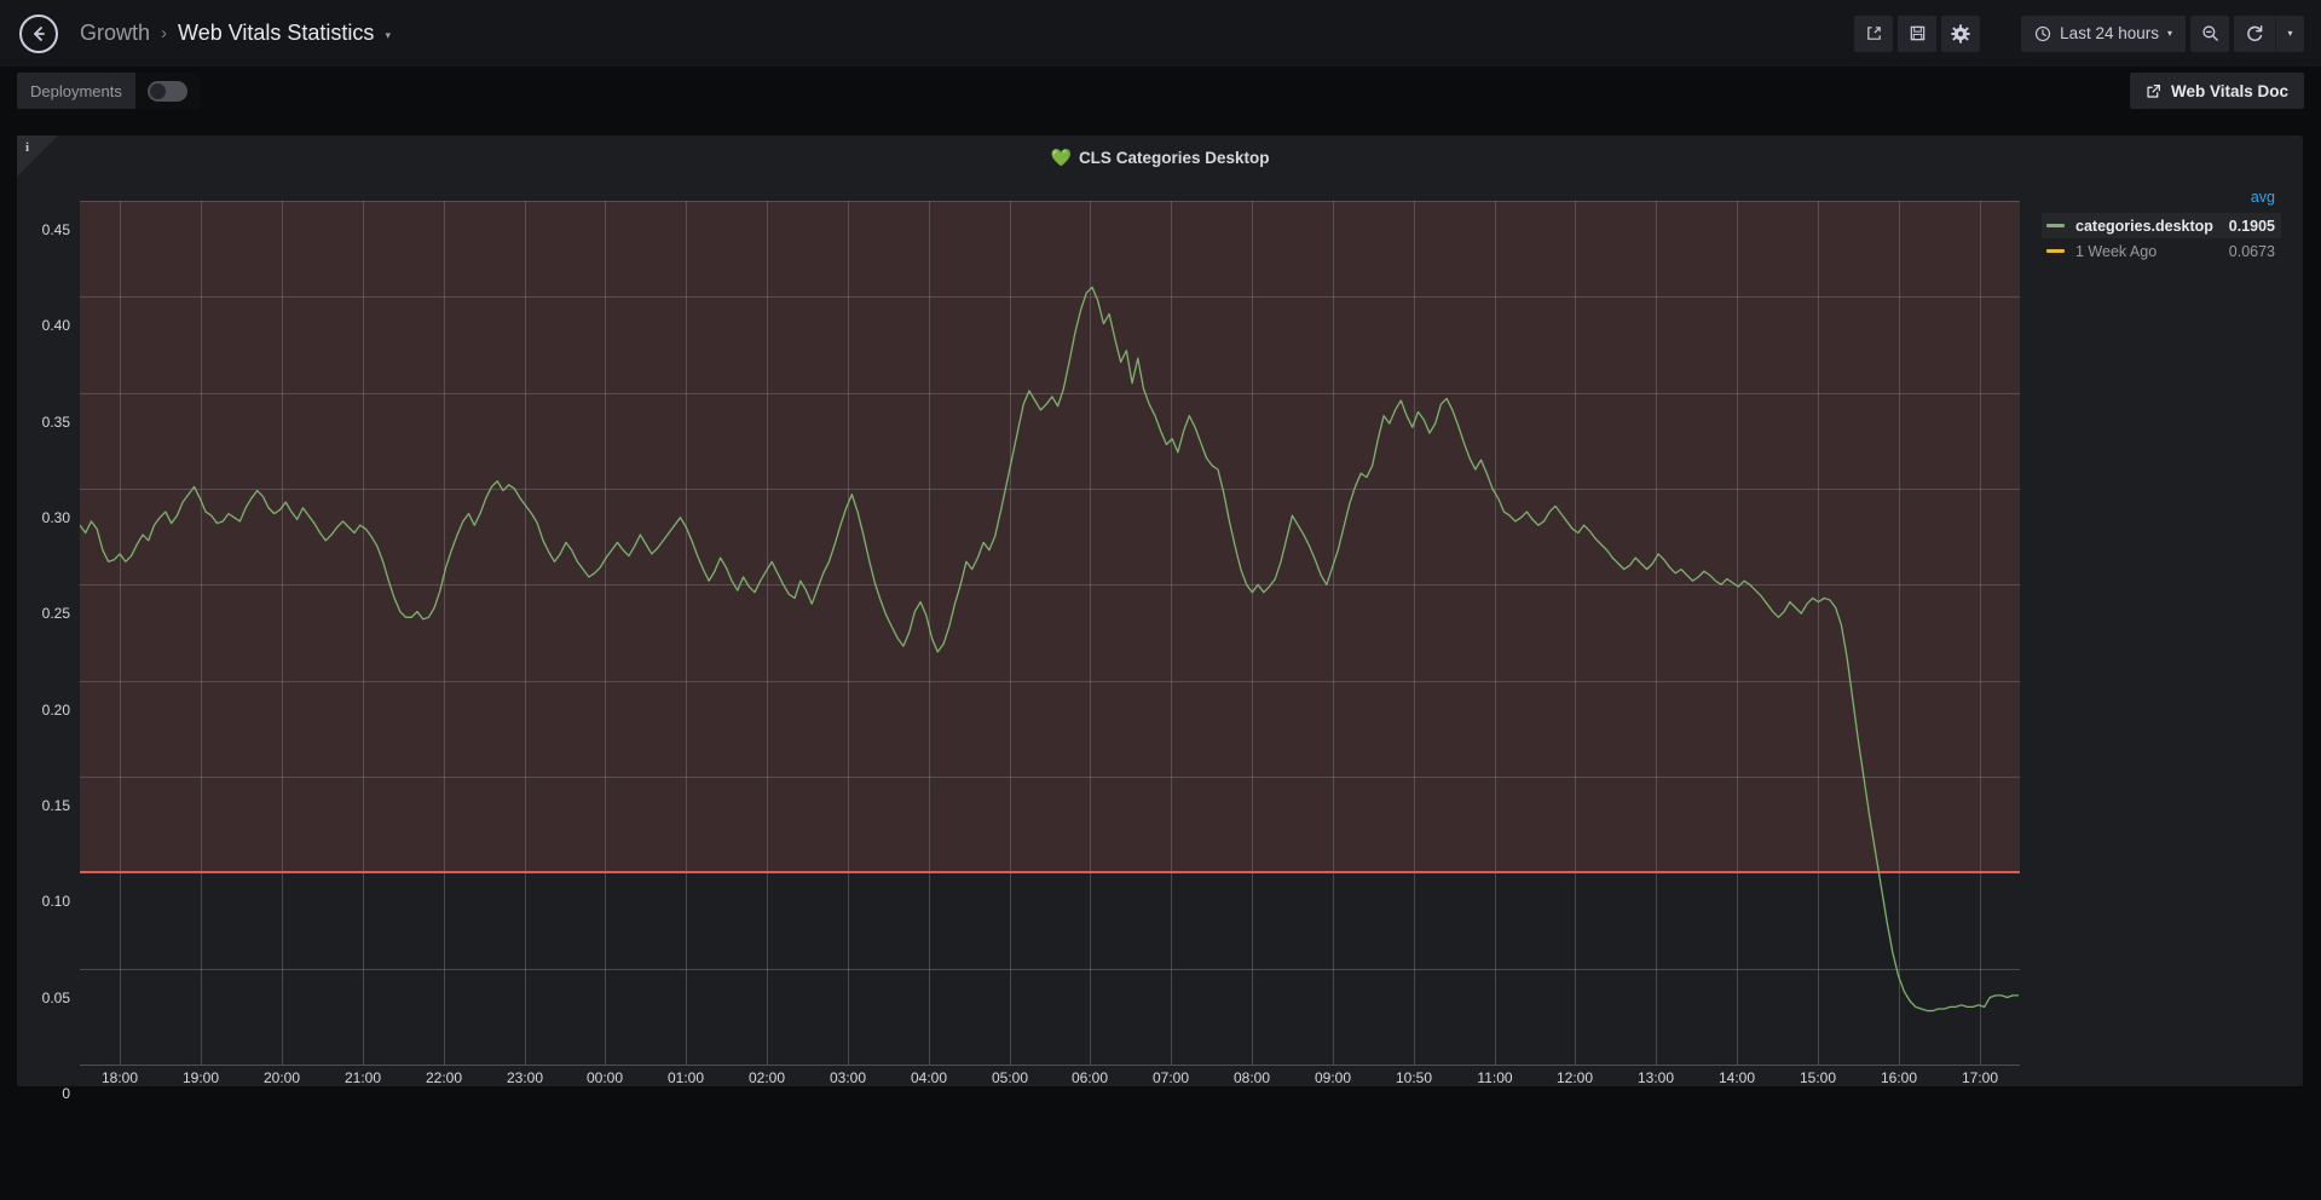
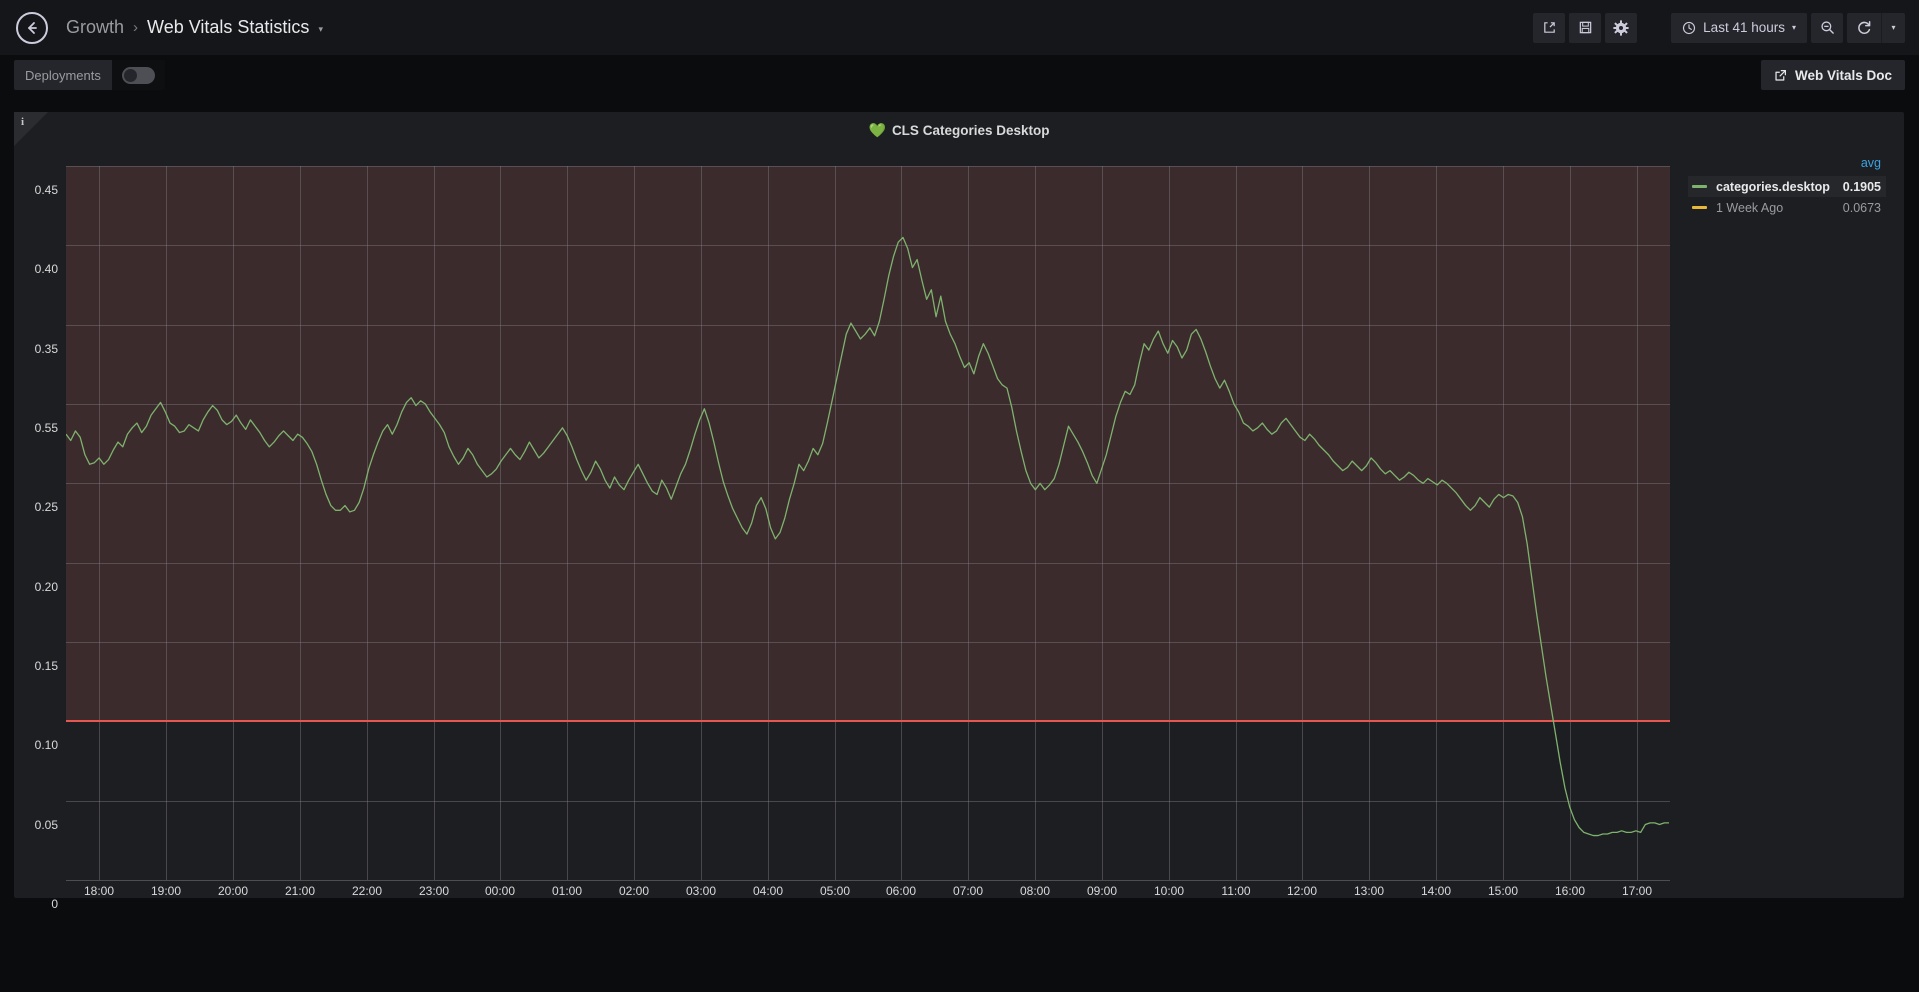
  Growth
  ›
  Web Vitals Statistics
  ▾
- Last 24 hours
+ Last 41 hours
  ▾
  ▾
  Deployments
  Web Vitals Doc
  i
  💚
  CLS Categories Desktop
  0
  0.05
  0.10
  0.15
  0.20
  0.25
- 0.30
+ 0.55
  0.35
  0.40
  0.45
  18:00
  19:00
  20:00
  21:00
  22:00
  23:00
  00:00
  01:00
  02:00
  03:00
  04:00
  05:00
  06:00
  07:00
  08:00
  09:00
- 10:50
+ 10:00
  11:00
  12:00
  13:00
  14:00
  15:00
  16:00
  17:00
  avg
  categories.desktop
  0.1905
  1 Week Ago
  0.0673
